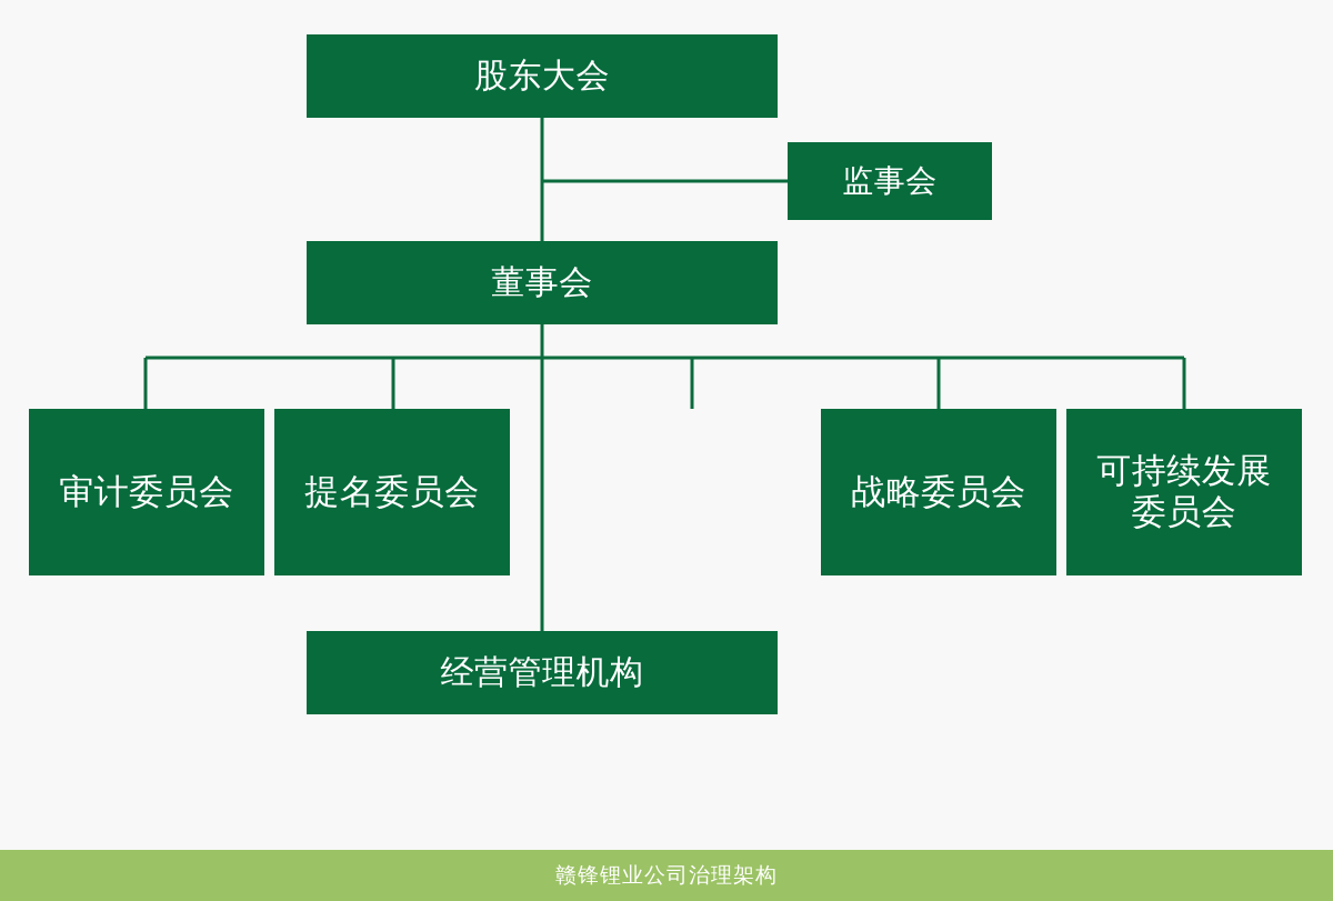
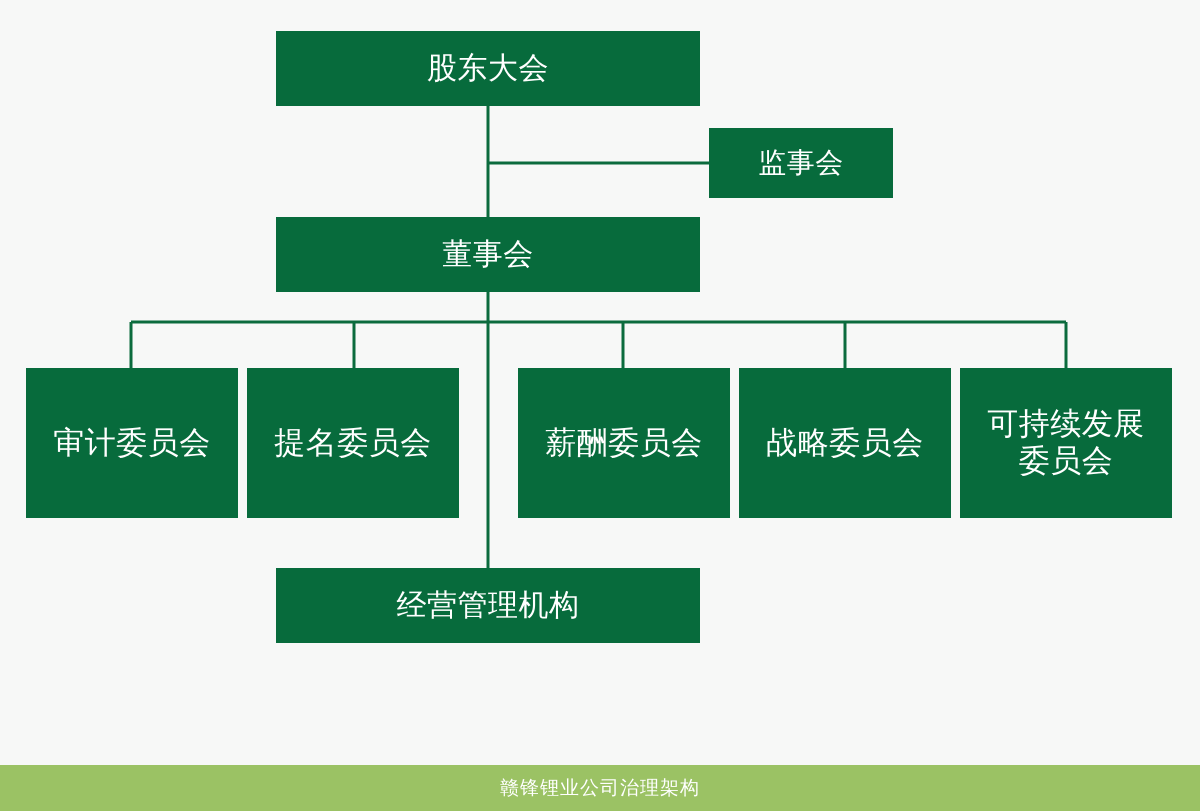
  股东大会
  监事会
  董事会
  审计委员会
  提名委员会
+ 薪酬委员会
  战略委员会
  可持续发展
  委员会
  经营管理机构
  赣锋锂业公司治理架构
